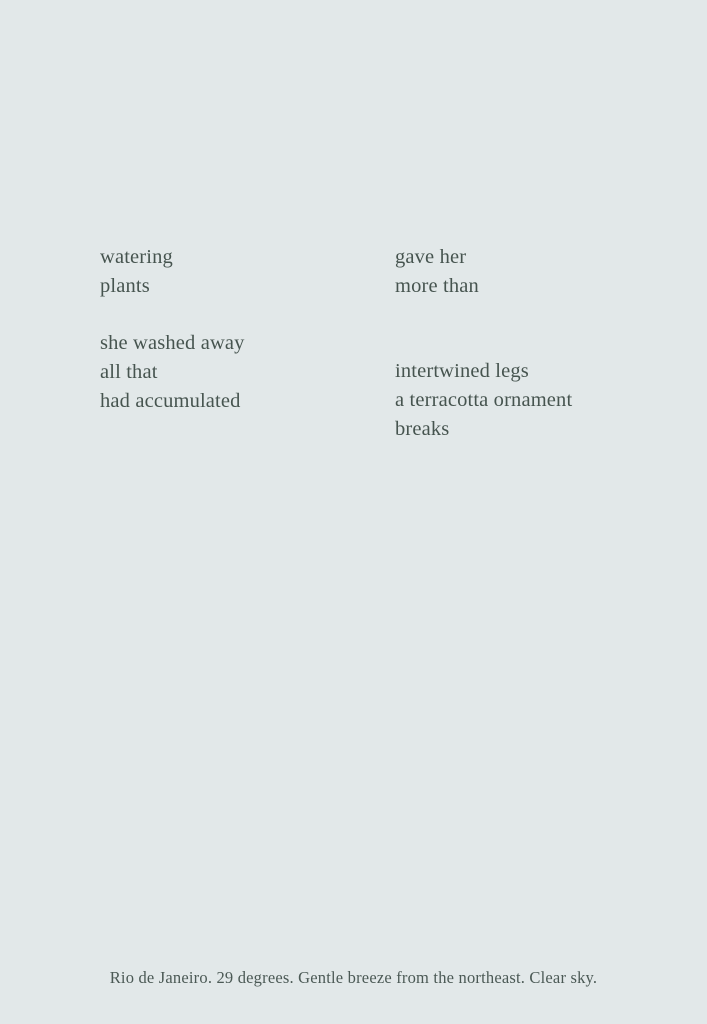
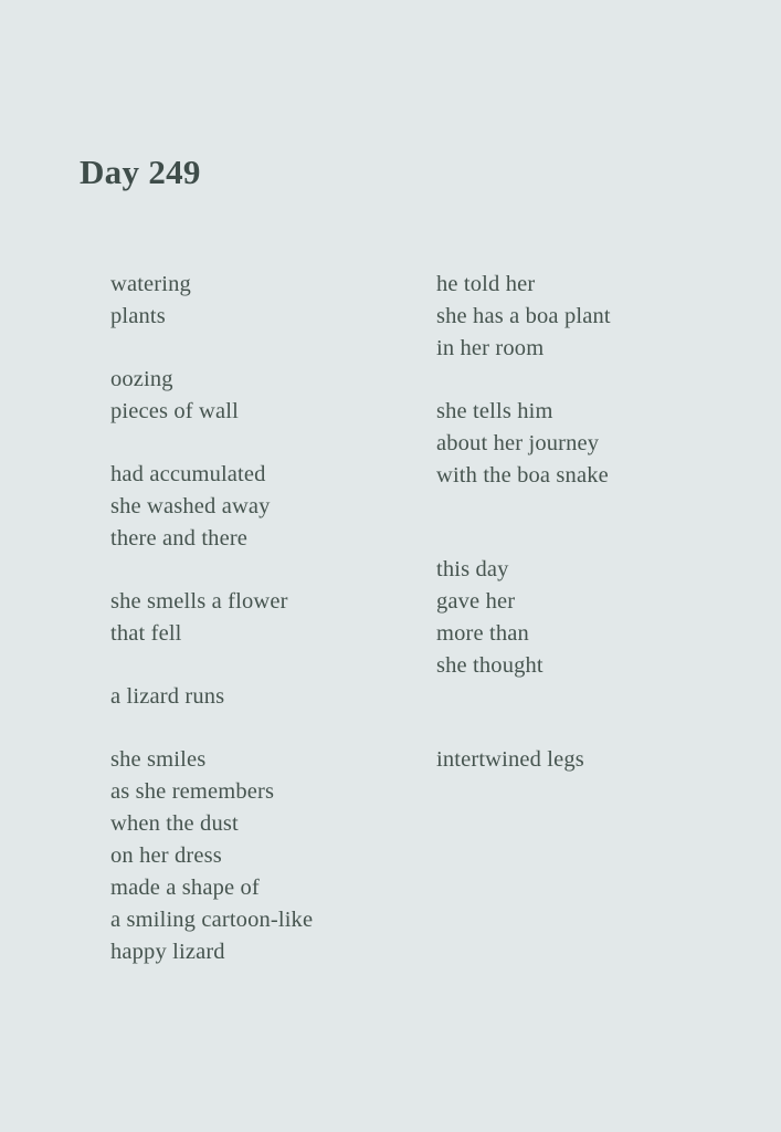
+ Day 249
  watering
  plants
+ oozing
+ pieces of wall
- she washed away
+ had accumulated
- all that
- had accumulated
+ she washed away
+ there and there
+ she smells a flower
+ that fell
+ a lizard runs
+ she smiles
+ as she remembers
+ when the dust
+ on her dress
+ made a shape of
+ a smiling cartoon-like
+ happy lizard
+ he told her
+ she has a boa plant
+ in her room
+ she tells him
+ about her journey
+ with the boa snake
+ this day
  gave her
  more than
+ she thought
  intertwined legs
- a terracotta ornament
- breaks
- Rio de Janeiro. 29 degrees. Gentle breeze from the northeast. Clear sky.
